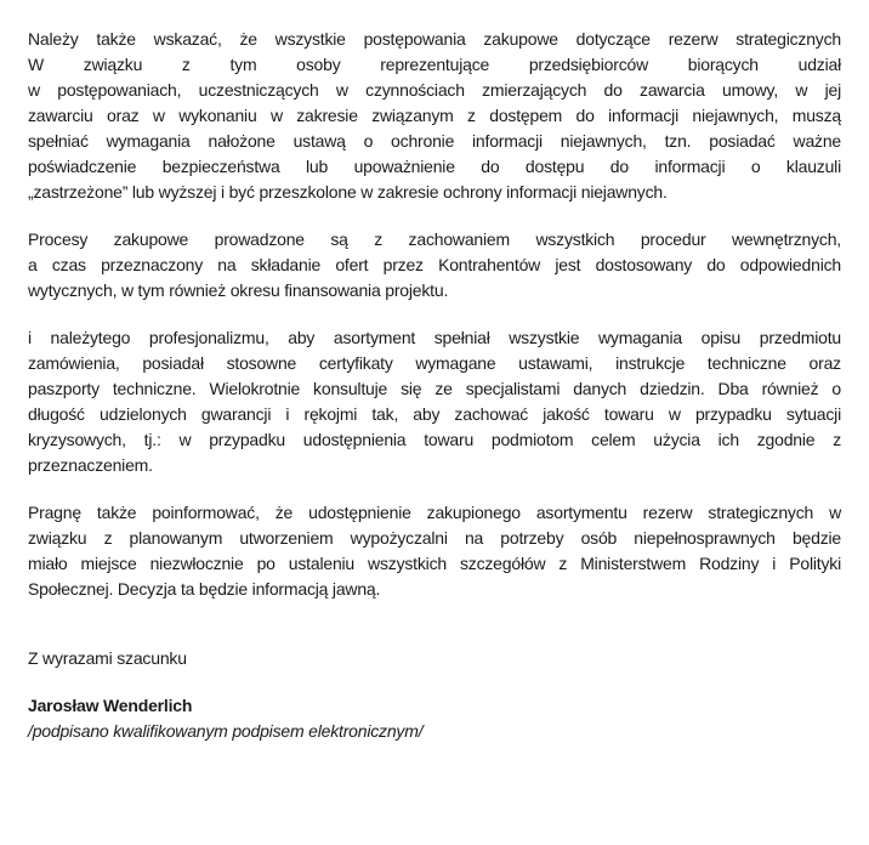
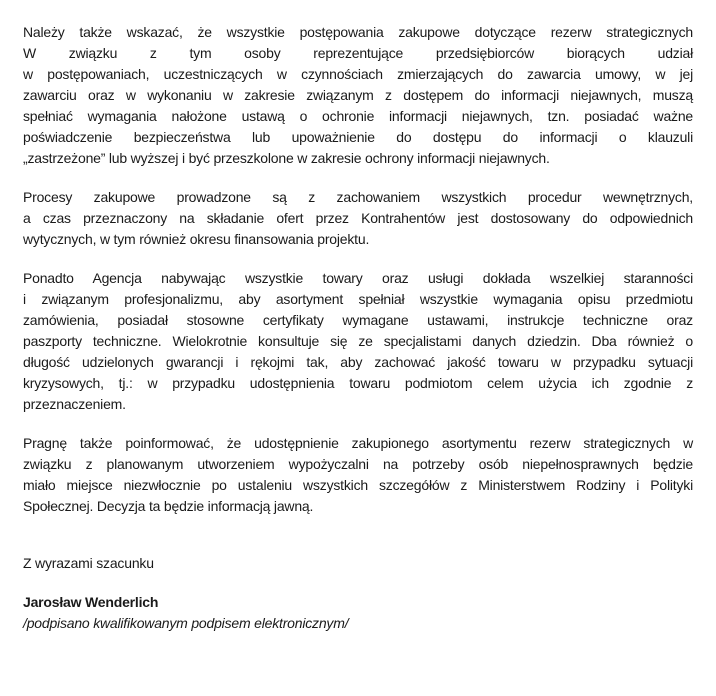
  Należy także wskazać, że wszystkie postępowania zakupowe dotyczące rezerw strategicznych
  W związku z tym osoby reprezentujące przedsiębiorców biorących udział
  w postępowaniach, uczestniczących w czynnościach zmierzających do zawarcia umowy, w jej
  zawarciu oraz w wykonaniu w zakresie związanym z dostępem do informacji niejawnych, muszą
  spełniać wymagania nałożone ustawą o ochronie informacji niejawnych, tzn. posiadać ważne
  poświadczenie bezpieczeństwa lub upoważnienie do dostępu do informacji o klauzuli
  „zastrzeżone” lub wyższej i być przeszkolone w zakresie ochrony informacji niejawnych.
  Procesy zakupowe prowadzone są z zachowaniem wszystkich procedur wewnętrznych,
  a czas przeznaczony na składanie ofert przez Kontrahentów jest dostosowany do odpowiednich
  wytycznych, w tym również okresu finansowania projektu.
+ Ponadto Agencja nabywając wszystkie towary oraz usługi dokłada wszelkiej staranności
- i należytego profesjonalizmu, aby asortyment spełniał wszystkie wymagania opisu przedmiotu
+ i związanym profesjonalizmu, aby asortyment spełniał wszystkie wymagania opisu przedmiotu
  zamówienia, posiadał stosowne certyfikaty wymagane ustawami, instrukcje techniczne oraz
  paszporty techniczne. Wielokrotnie konsultuje się ze specjalistami danych dziedzin. Dba również o
  długość udzielonych gwarancji i rękojmi tak, aby zachować jakość towaru w przypadku sytuacji
  kryzysowych, tj.: w przypadku udostępnienia towaru podmiotom celem użycia ich zgodnie z
  przeznaczeniem.
  Pragnę także poinformować, że udostępnienie zakupionego asortymentu rezerw strategicznych w
  związku z planowanym utworzeniem wypożyczalni na potrzeby osób niepełnosprawnych będzie
  miało miejsce niezwłocznie po ustaleniu wszystkich szczegółów z Ministerstwem Rodziny i Polityki
  Społecznej. Decyzja ta będzie informacją jawną.
  Z wyrazami szacunku
  Jarosław Wenderlich
  /podpisano kwalifikowanym podpisem elektronicznym/
